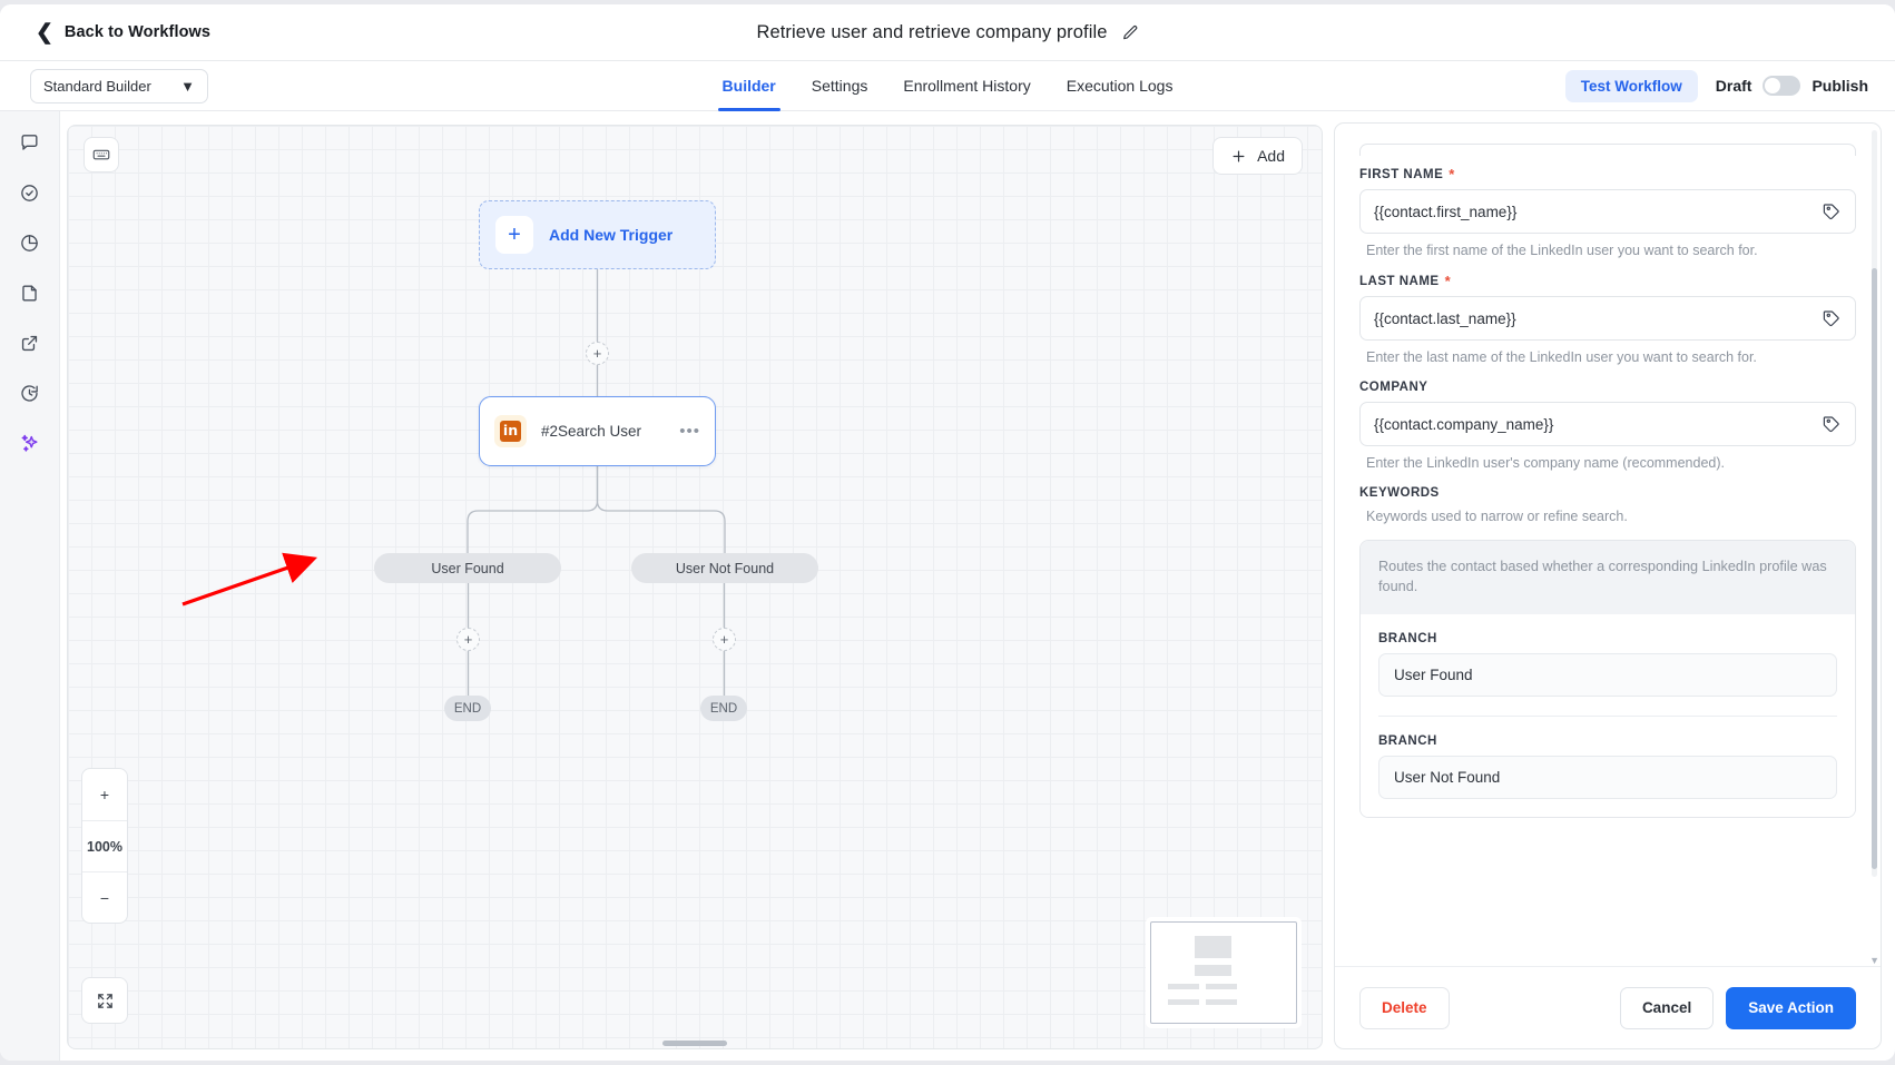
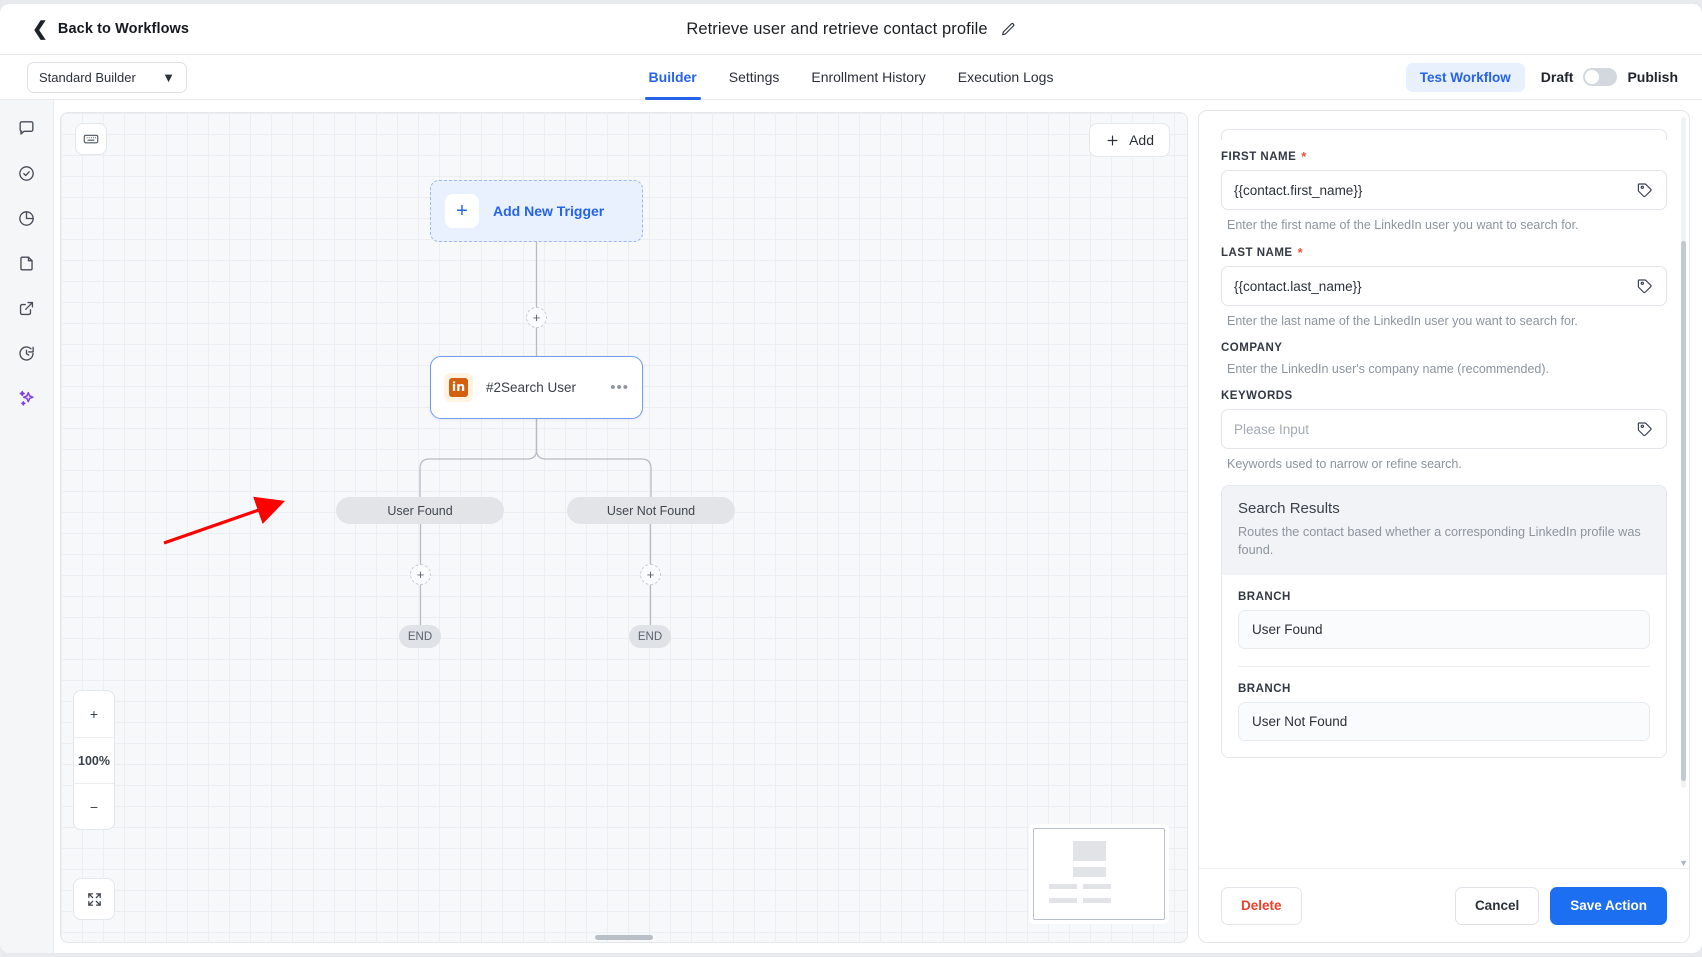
  ❮
  Back to Workflows
- Retrieve user and retrieve company profile
+ Retrieve user and retrieve contact profile
  Standard Builder
  ▼
  Builder
  Settings
  Enrollment History
  Execution Logs
  Test Workflow
  Draft
  Publish
  Add
  +
  Add New Trigger
  +
  in
  #2Search User
  •••
  User Found
  User Not Found
  +
  +
  END
  END
  +
  100%
  −
  FIRST NAME
  *
  {{contact.first_name}}
  Enter the first name of the LinkedIn user you want to search for.
  LAST NAME
  *
  {{contact.last_name}}
  Enter the last name of the LinkedIn user you want to search for.
  COMPANY
- {{contact.company_name}}
  Enter the LinkedIn user's company name (recommended).
  KEYWORDS
+ Please Input
  Keywords used to narrow or refine search.
+ Search Results
  Routes the contact based whether a corresponding LinkedIn profile was found.
  BRANCH
  User Found
  BRANCH
  User Not Found
  Delete
  Cancel
  Save Action
  ▼
